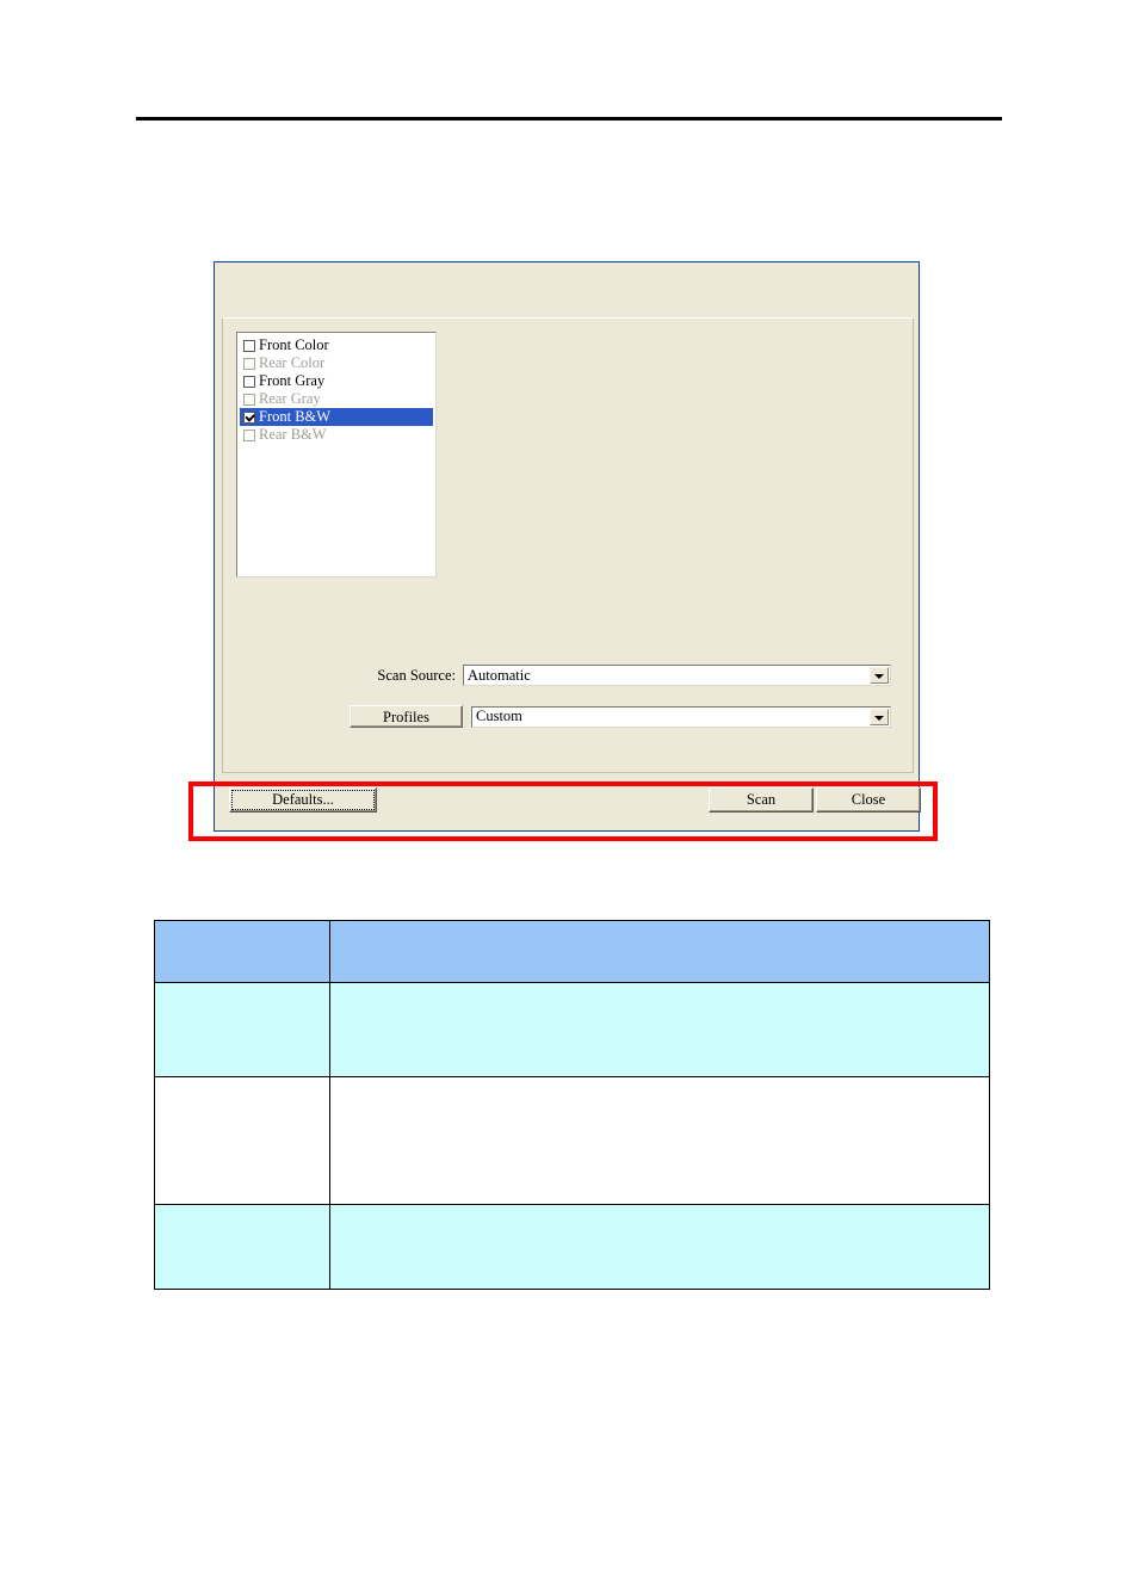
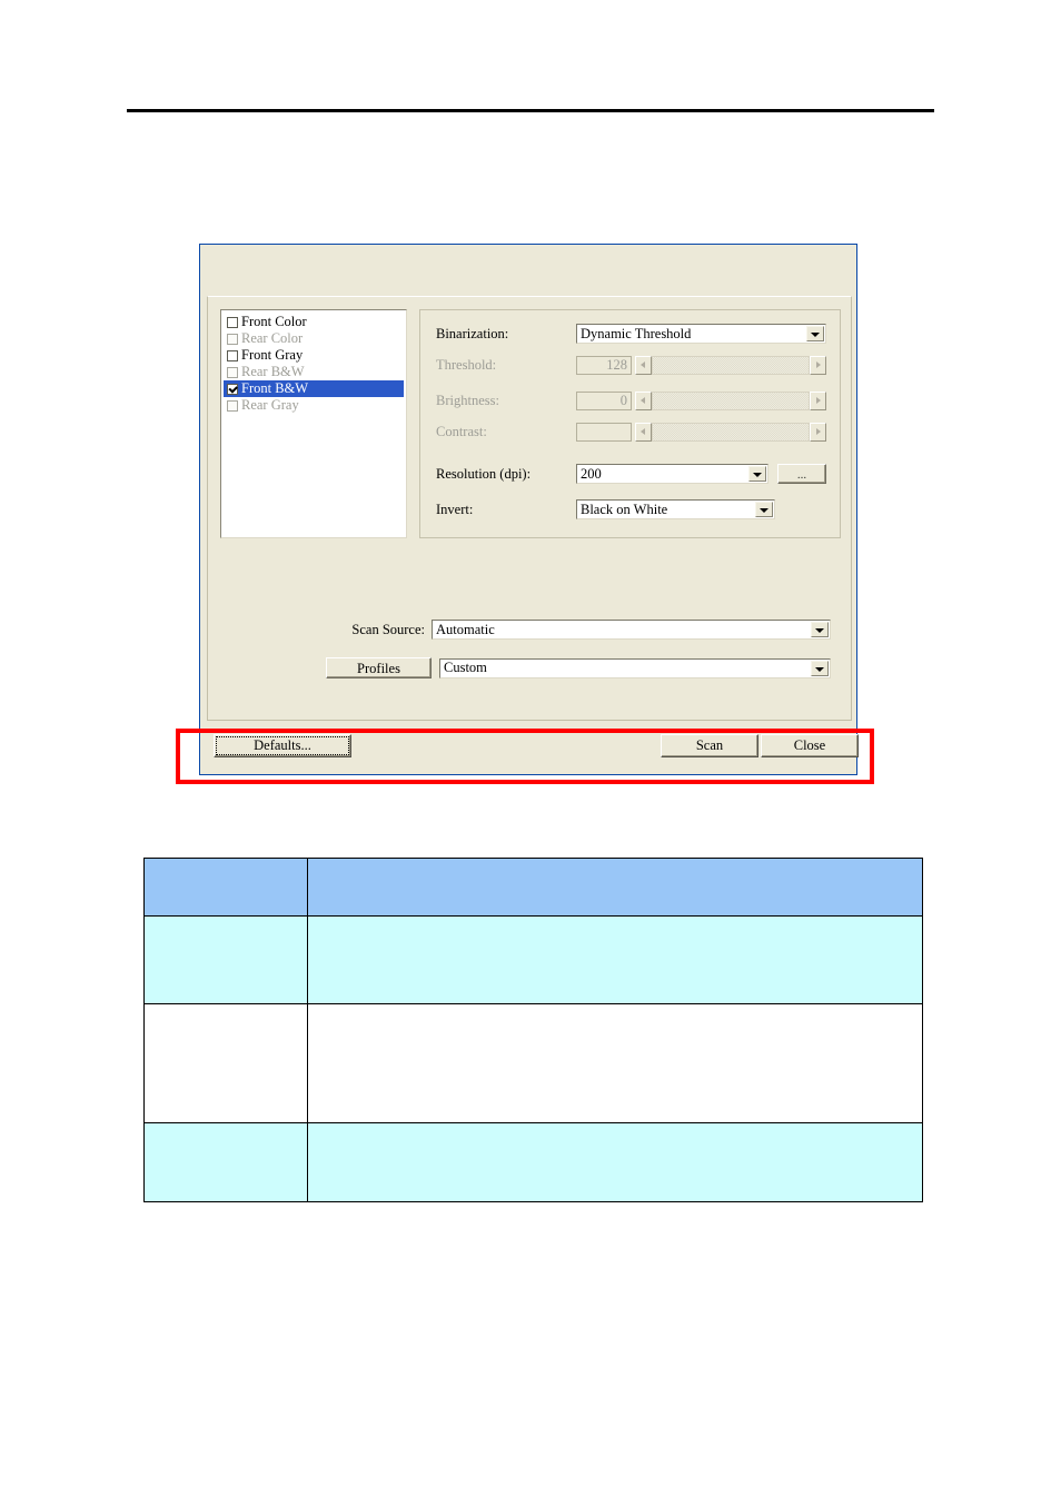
  Front Color
  Rear Color
  Front Gray
- Rear Gray
+ Rear B&W
  Front B&W
- Rear B&W
+ Rear Gray
+ Binarization:
+ Dynamic Threshold
+ Threshold:
+ 128
+ Brightness:
+ 0
+ Contrast:
+ Resolution (dpi):
+ 200
+ ...
+ Invert:
+ Black on White
  Scan Source:
  Automatic
  Profiles
  Custom
  Defaults...
  Scan
  Close
